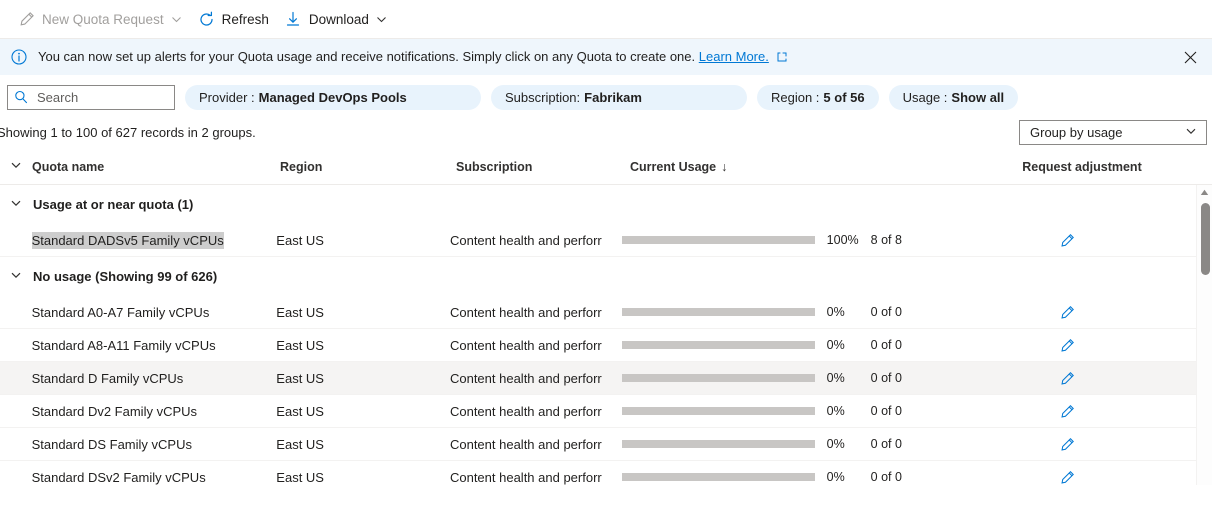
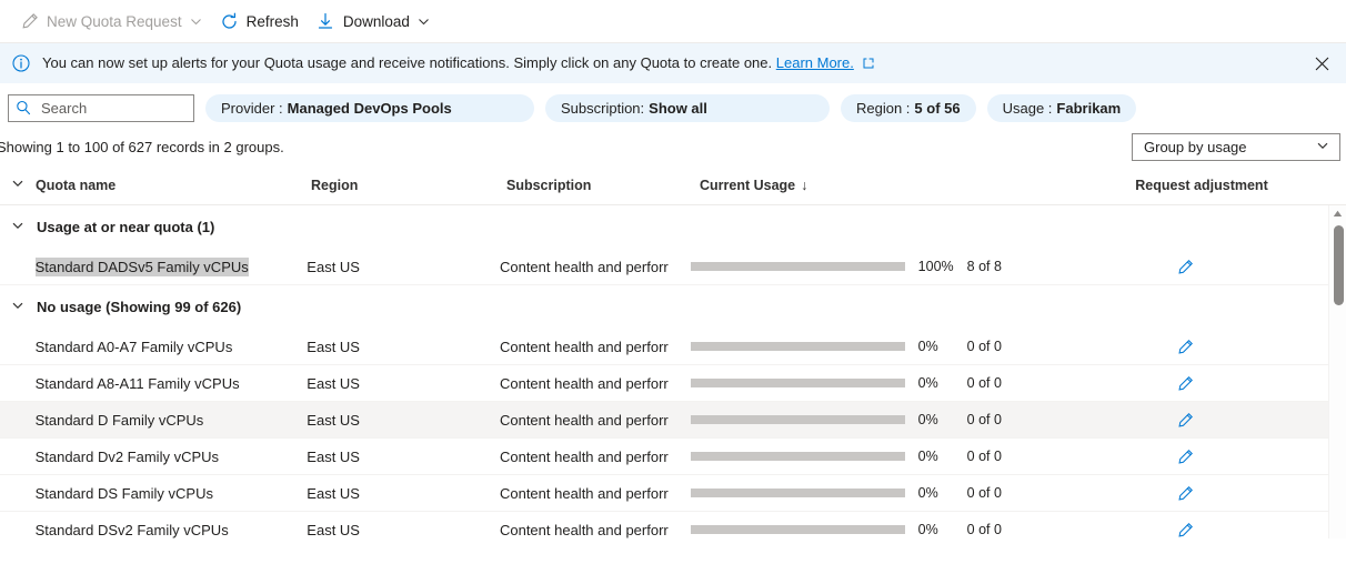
  New Quota Request
  Refresh
  Download
  You can now set up alerts for your Quota usage and receive notifications. Simply click on any Quota to create one. Learn More.
  Search
  Provider :
  Managed DevOps Pools
  Subscription:
- Fabrikam
+ Show all
  Region :
  5 of 56
  Usage :
- Show all
+ Fabrikam
  Showing 1 to 100 of 627 records in 2 groups.
  Group by usage
  Quota name
  Region
  Subscription
  Current Usage
  ↓
  Request adjustment
  Usage at or near quota (1)
  Standard DADSv5 Family vCPUs
  East US
  Content health and perforr
  100%
  8 of 8
  No usage (Showing 99 of 626)
  Standard A0-A7 Family vCPUs
  East US
  Content health and perforr
  0%
  0 of 0
  Standard A8-A11 Family vCPUs
  East US
  Content health and perforr
  0%
  0 of 0
  Standard D Family vCPUs
  East US
  Content health and perforr
  0%
  0 of 0
  Standard Dv2 Family vCPUs
  East US
  Content health and perforr
  0%
  0 of 0
  Standard DS Family vCPUs
  East US
  Content health and perforr
  0%
  0 of 0
  Standard DSv2 Family vCPUs
  East US
  Content health and perforr
  0%
  0 of 0
